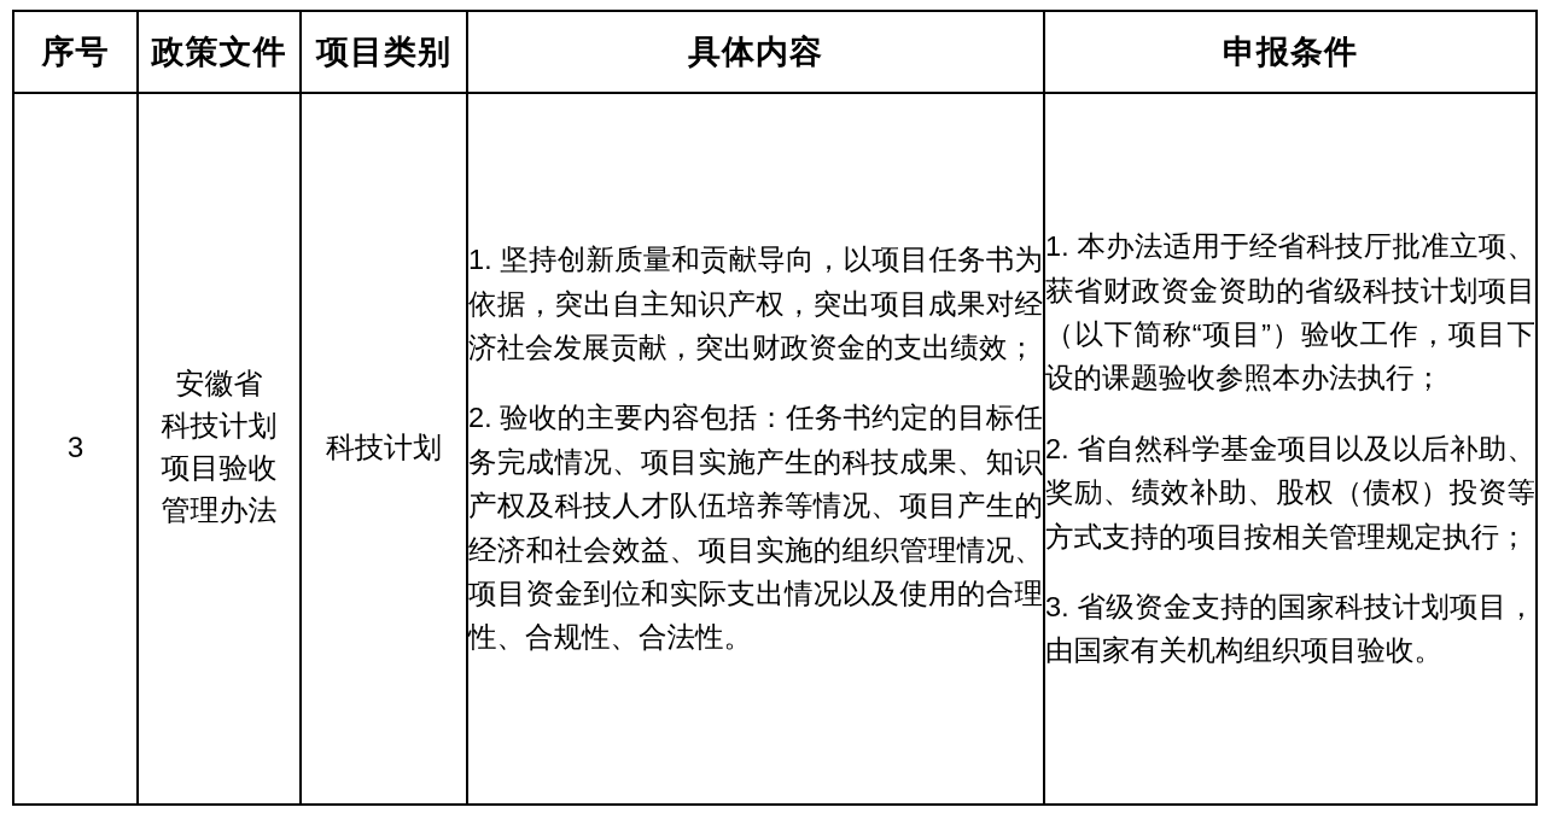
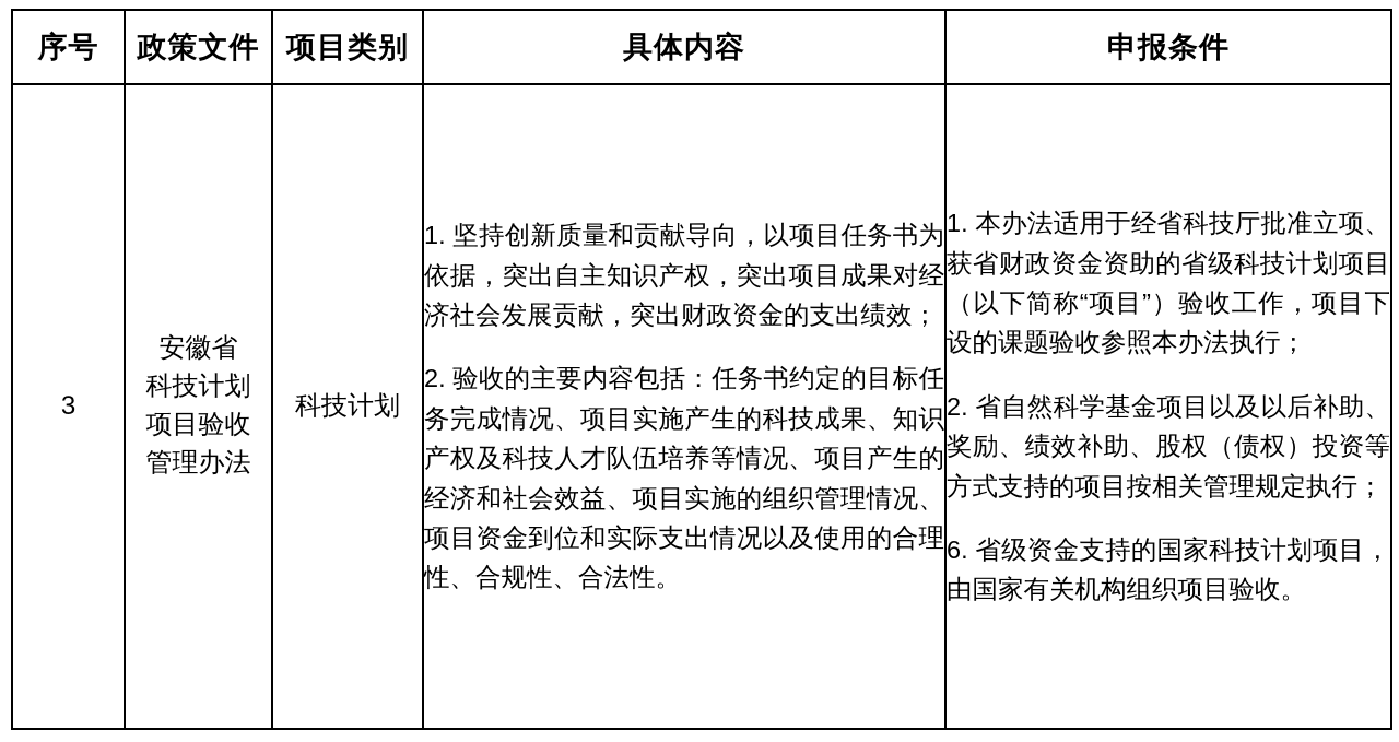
  序号	政策文件	项目类别	具体内容	申报条件
- 3	安徽省科技计划项目验收管理办法	科技计划	1. 坚持创新质量和贡献导向，以项目任务书为依据，突出自主知识产权，突出项目成果对经济社会发展贡献，突出财政资金的支出绩效； 2. 验收的主要内容包括：任务书约定的目标任务完成情况、项目实施产生的科技成果、知识产权及科技人才队伍培养等情况、项目产生的经济和社会效益、项目实施的组织管理情况、项目资金到位和实际支出情况以及使用的合理性、合规性、合法性。	1. 本办法适用于经省科技厅批准立项、获省财政资金资助的省级科技计划项目（以下简称“项目”）验收工作，项目下设的课题验收参照本办法执行； 2. 省自然科学基金项目以及以后补助、奖励、绩效补助、股权（债权）投资等方式支持的项目按相关管理规定执行； 3. 省级资金支持的国家科技计划项目，由国家有关机构组织项目验收。
+ 3	安徽省科技计划项目验收管理办法	科技计划	1. 坚持创新质量和贡献导向，以项目任务书为依据，突出自主知识产权，突出项目成果对经济社会发展贡献，突出财政资金的支出绩效； 2. 验收的主要内容包括：任务书约定的目标任务完成情况、项目实施产生的科技成果、知识产权及科技人才队伍培养等情况、项目产生的经济和社会效益、项目实施的组织管理情况、项目资金到位和实际支出情况以及使用的合理性、合规性、合法性。	1. 本办法适用于经省科技厅批准立项、获省财政资金资助的省级科技计划项目（以下简称“项目”）验收工作，项目下设的课题验收参照本办法执行； 2. 省自然科学基金项目以及以后补助、奖励、绩效补助、股权（债权）投资等方式支持的项目按相关管理规定执行； 6. 省级资金支持的国家科技计划项目，由国家有关机构组织项目验收。
